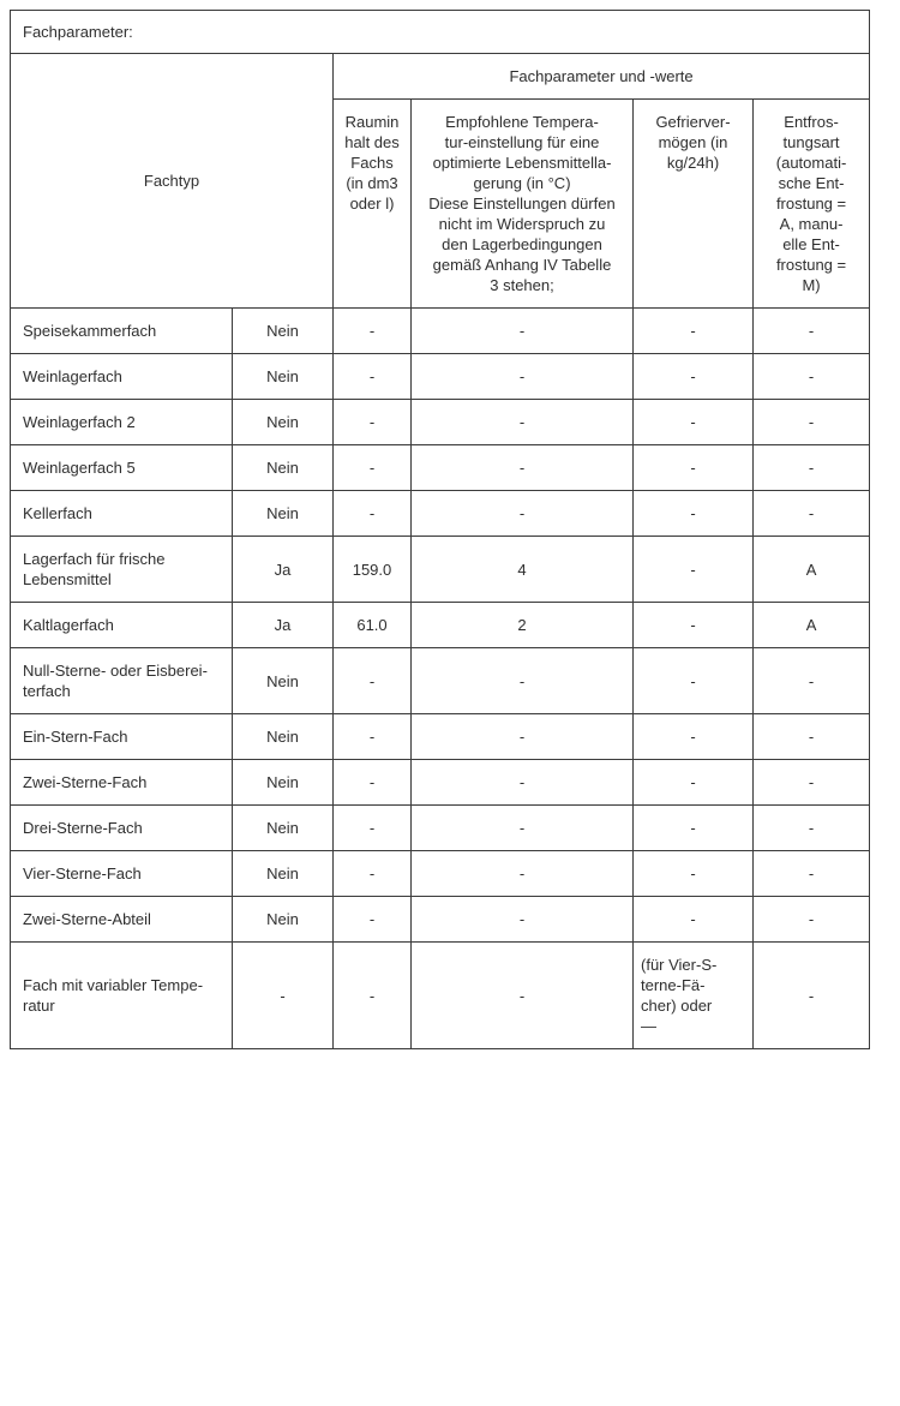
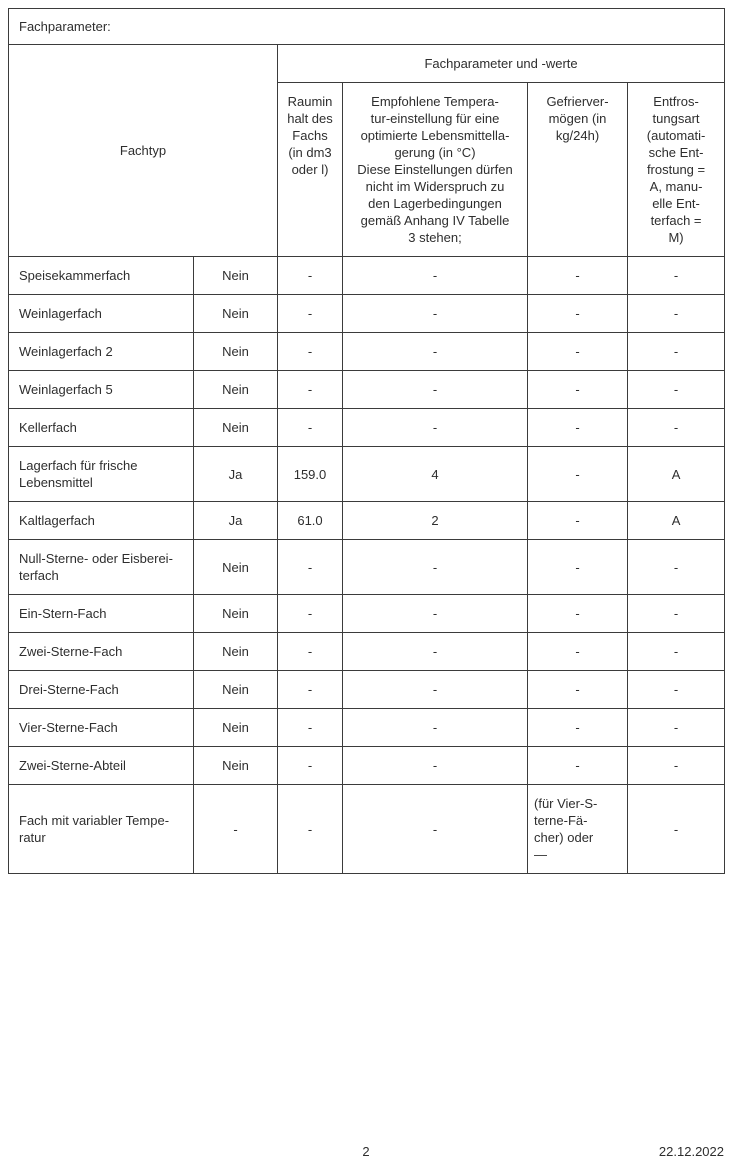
  Fachparameter:
  Fachtyp	Fachparameter und -werte
- Raumin halt des Fachs (in dm3 oder l)	Empfohlene Tempera- tur-einstellung für eine optimierte Lebensmittella- gerung (in °C) Diese Einstellungen dürfen nicht im Widerspruch zu den Lagerbedingungen gemäß Anhang IV Tabelle 3 stehen;	Gefrierver- mögen (in kg/24h)	Entfros- tungsart (automati- sche Ent- frostung = A, manu- elle Ent- frostung = M)
+ Raumin halt des Fachs (in dm3 oder l)	Empfohlene Tempera- tur-einstellung für eine optimierte Lebensmittella- gerung (in °C) Diese Einstellungen dürfen nicht im Widerspruch zu den Lagerbedingungen gemäß Anhang IV Tabelle 3 stehen;	Gefrierver- mögen (in kg/24h)	Entfros- tungsart (automati- sche Ent- frostung = A, manu- elle Ent- terfach = M)
  Speisekammerfach	Nein	-	-	-	-
  Weinlagerfach	Nein	-	-	-	-
  Weinlagerfach 2	Nein	-	-	-	-
  Weinlagerfach 5	Nein	-	-	-	-
  Kellerfach	Nein	-	-	-	-
  Lagerfach für frische Lebensmittel	Ja	159.0	4	-	A
  Kaltlagerfach	Ja	61.0	2	-	A
  Null-Sterne- oder Eisberei- terfach	Nein	-	-	-	-
  Ein-Stern-Fach	Nein	-	-	-	-
  Zwei-Sterne-Fach	Nein	-	-	-	-
  Drei-Sterne-Fach	Nein	-	-	-	-
  Vier-Sterne-Fach	Nein	-	-	-	-
  Zwei-Sterne-Abteil	Nein	-	-	-	-
  Fach mit variabler Tempe- ratur	-	-	-	(für Vier-S- terne-Fä- cher) oder —	-
+ 2
+ 22.12.2022
